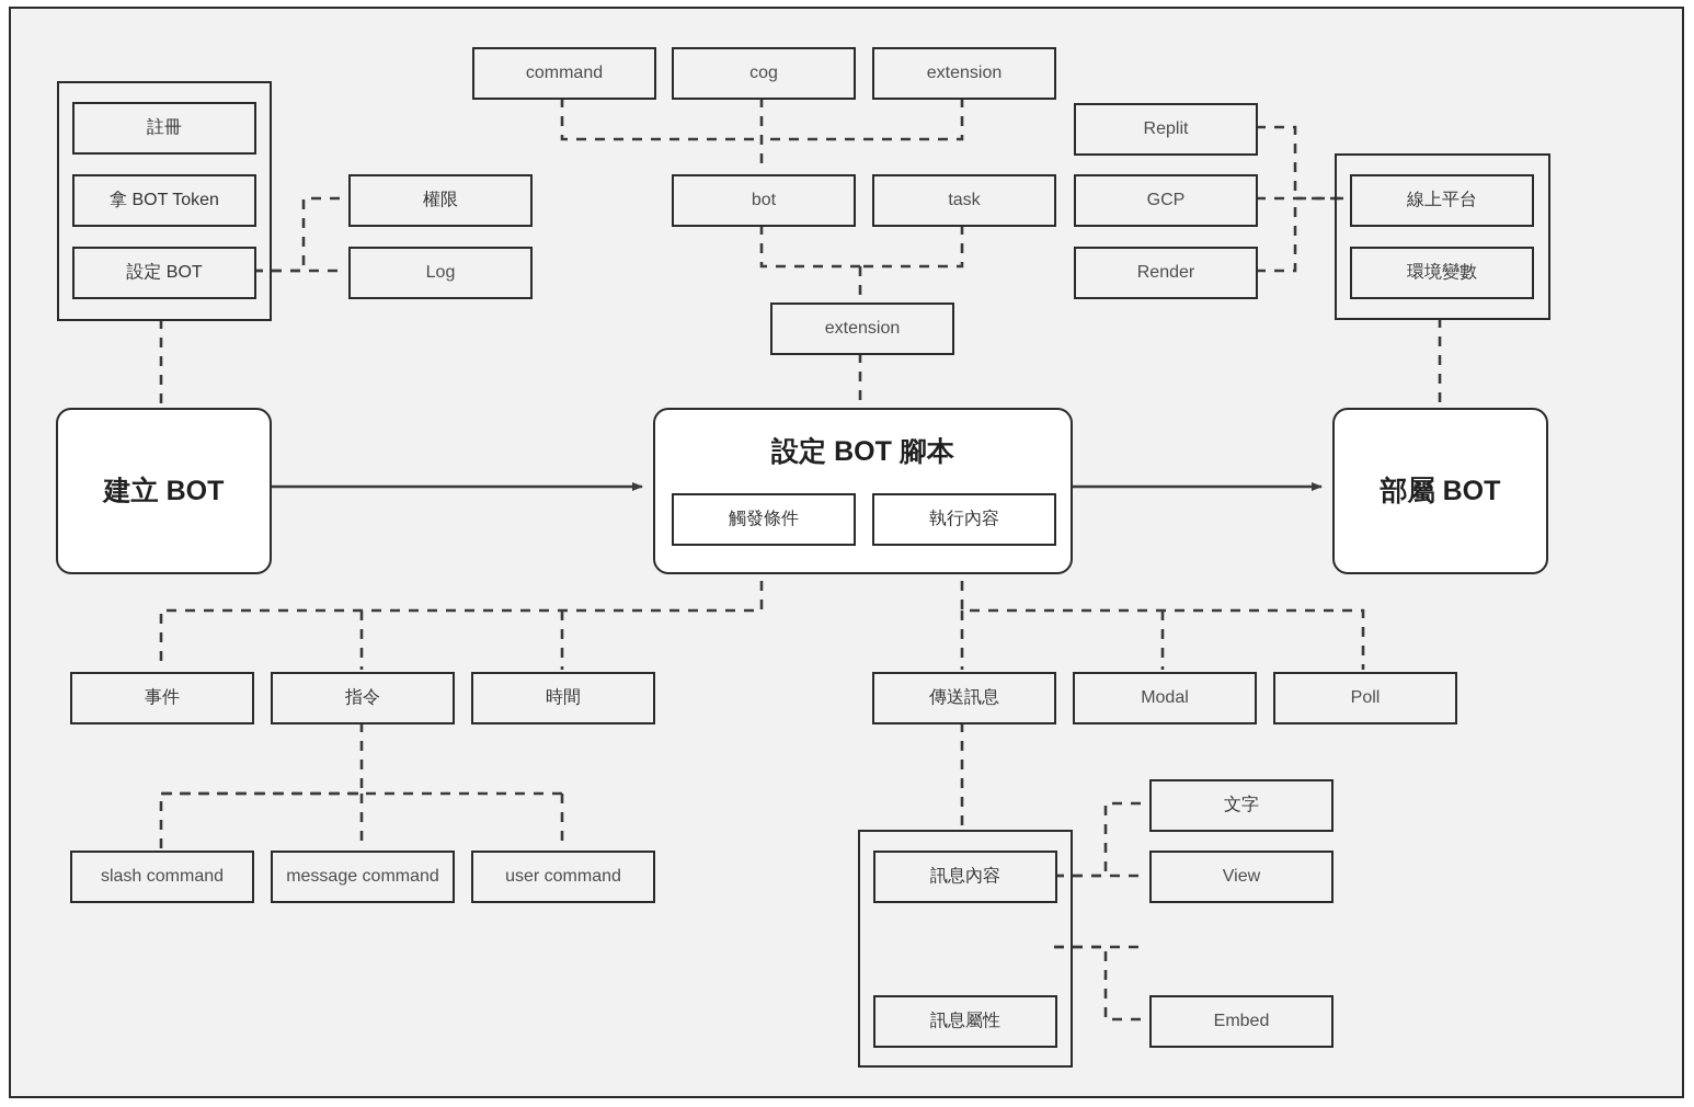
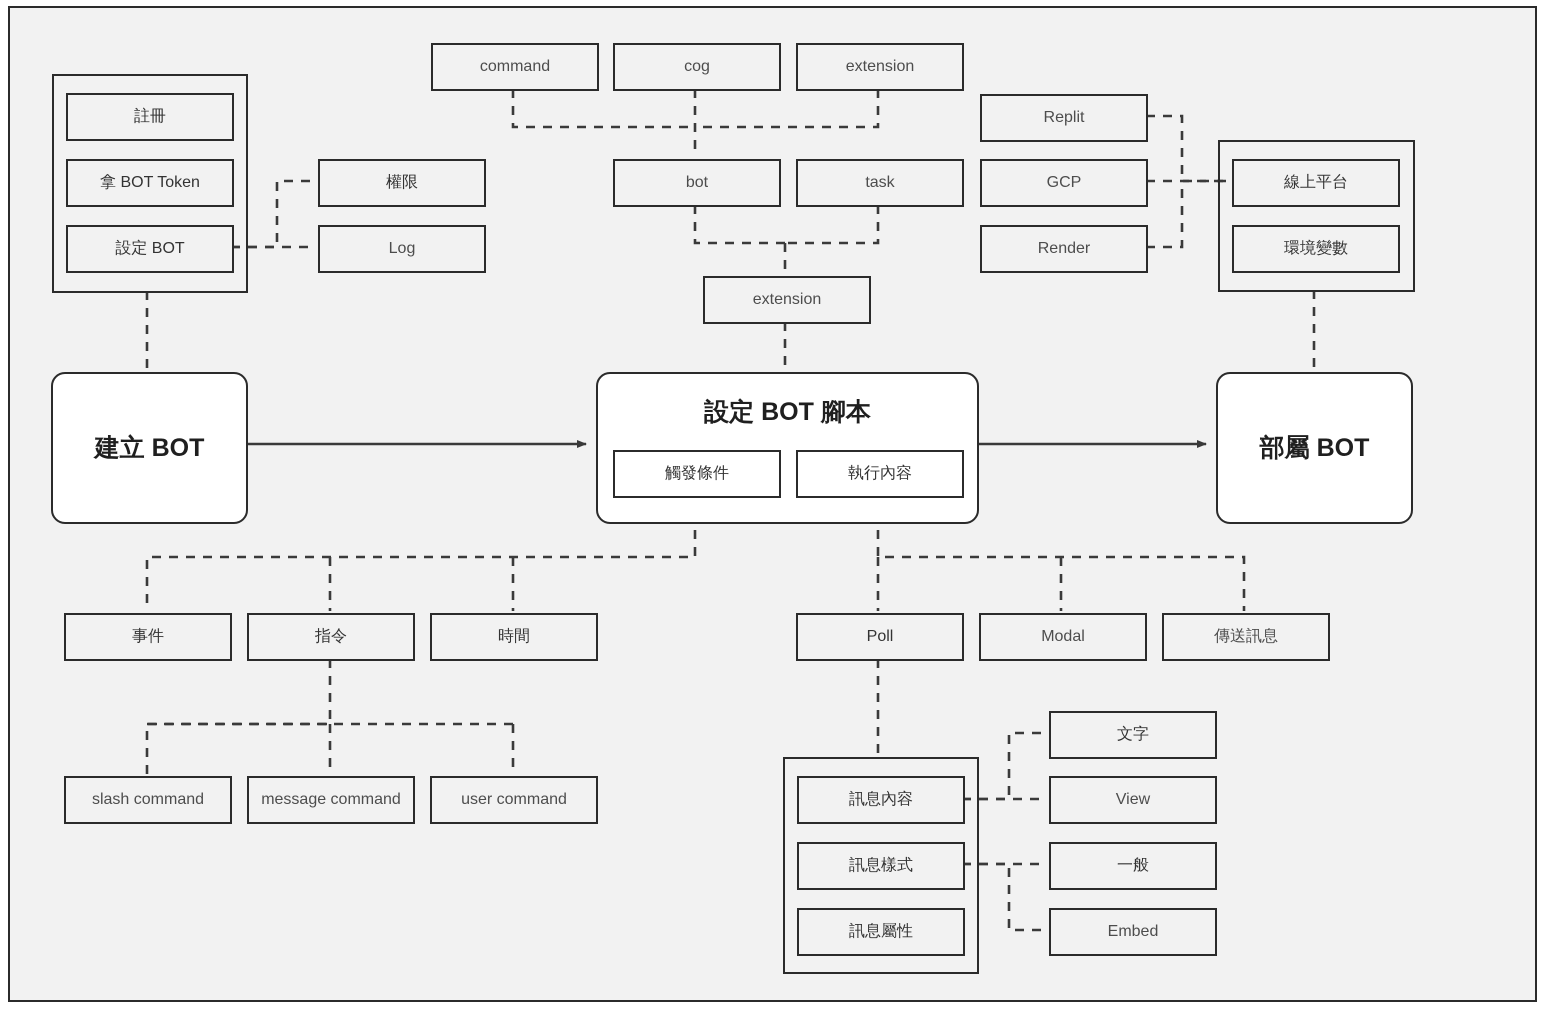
  註冊
  拿 BOT Token
  設定 BOT
  權限
  Log
  command
  cog
  extension
  bot
  task
  extension
  Replit
  GCP
  Render
  線上平台
  環境變數
  建立 BOT
  設定 BOT 腳本
  觸發條件
  執行內容
  部屬 BOT
  事件
  指令
  時間
  slash command
  message command
  user command
- 傳送訊息
+ Poll
  Modal
- Poll
+ 傳送訊息
  訊息內容
+ 訊息樣式
  訊息屬性
  文字
  View
+ 一般
  Embed
